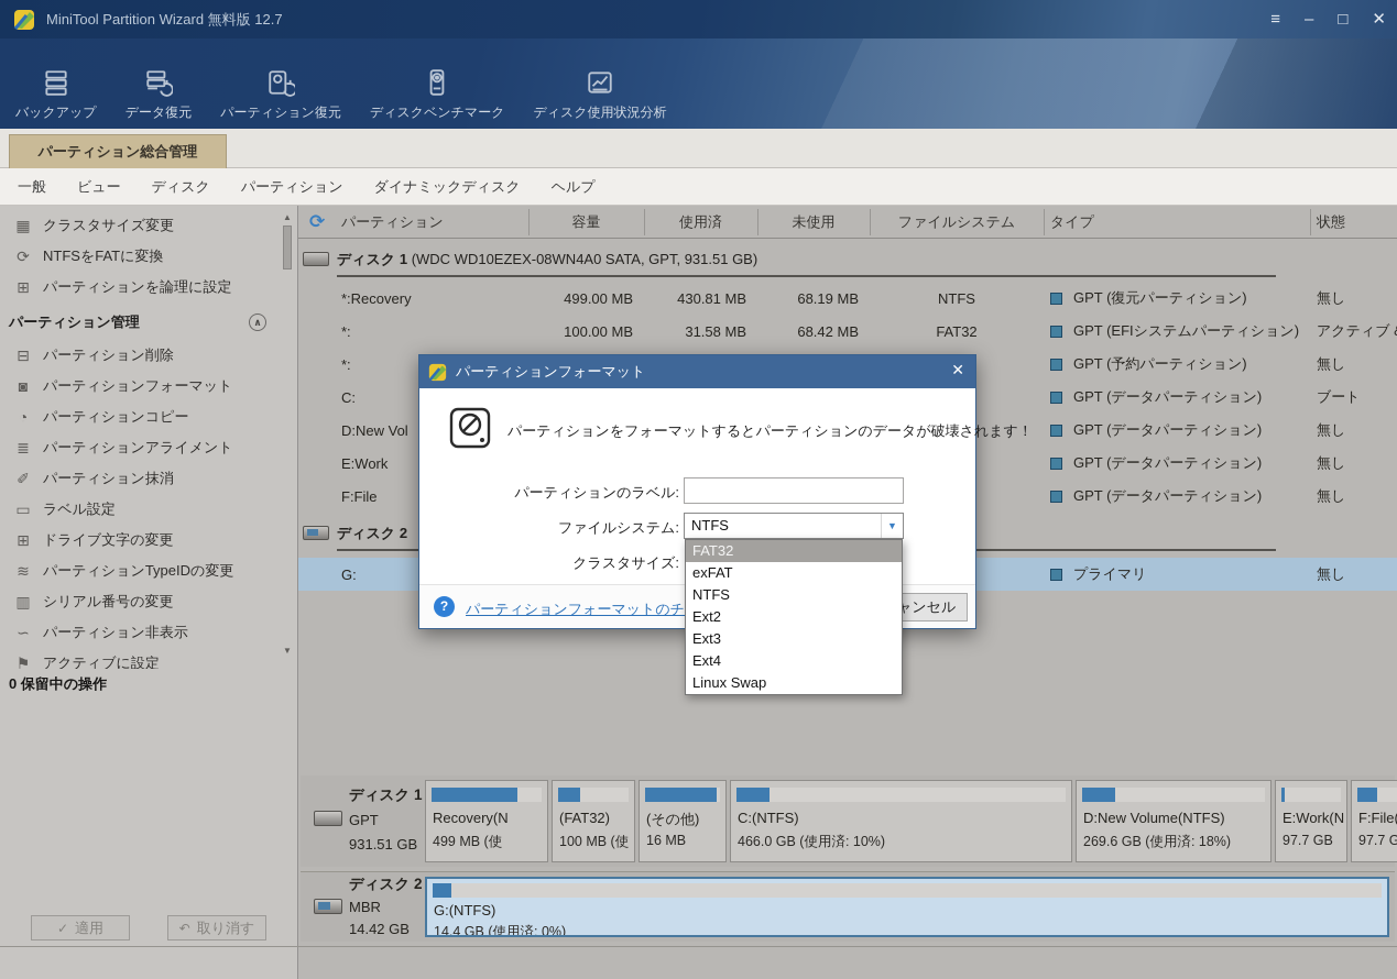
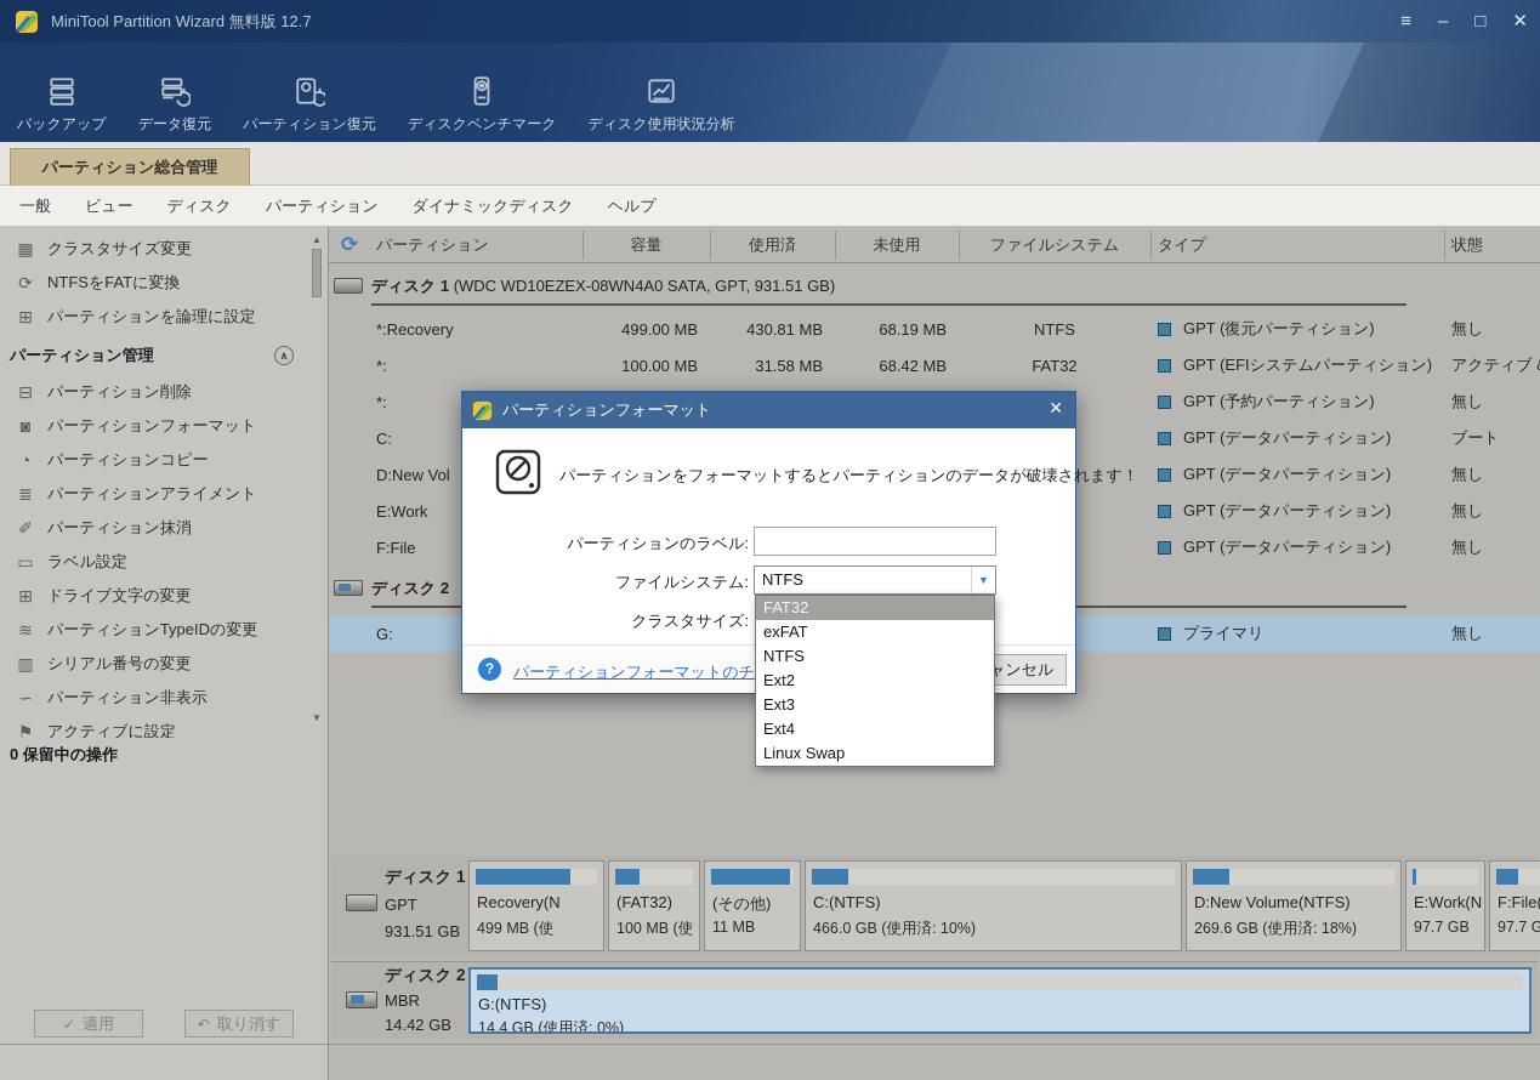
  MiniTool Partition Wizard 無料版 12.7
  ≡
  –
  □
  ✕
  バックアップ
  データ復元
  パーティション復元
  ディスクベンチマーク
  ディスク使用状況分析
  パーティション総合管理
  一般
  ビュー
  ディスク
  パーティション
  ダイナミックディスク
  ヘルプ
  ▦
  クラスタサイズ変更
  ⟳
  NTFSをFATに変換
  ⊞
  パーティションを論理に設定
  パーティション管理
  ∧
  ⊟
  パーティション削除
  ◙
  パーティションフォーマット
  ◔
  パーティションコピー
  ≣
  パーティションアライメント
  ✐
  パーティション抹消
  ▭
  ラベル設定
  ⊞
  ドライブ文字の変更
  ≋
  パーティションTypeIDの変更
  ▥
  シリアル番号の変更
  ∽
  パーティション非表示
  ⚑
  アクティブに設定
  ▲
  ▼
  0 保留中の操作
  ✓
  適用
  ↶
  取り消す
  ⟳
  パーティション
  容量
  使用済
  未使用
  ファイルシステム
  タイプ
  状態
  ディスク 1 (WDC WD10EZEX-08WN4A0 SATA, GPT, 931.51 GB)
  *:Recovery
  499.00 MB
  430.81 MB
  68.19 MB
  NTFS
  GPT (復元パーティション)
  無し
  *:
  100.00 MB
  31.58 MB
  68.42 MB
  FAT32
  GPT (EFIシステムパーティション)
  アクティブ
  *:
  GPT (予約パーティション)
  無し
  C:
  GPT (データパーティション)
  ブート
  D:New Vol
  GPT (データパーティション)
  無し
  E:Work
  GPT (データパーティション)
  無し
  F:File
  GPT (データパーティション)
  無し
  ディスク 2
  G:
  プライマリ
  無し
  ディスク 1
  GPT
  931.51 GB
  Recovery(N
  499 MB (使
  (FAT32)
  100 MB (使
  (その他)
- 16 MB
+ 11 MB
  C:(NTFS)
  466.0 GB (使用済: 10%)
  D:New Volume(NTFS)
  269.6 GB (使用済: 18%)
  E:Work(N
  97.7 GB
  97.7 G
  ディスク 2
  MBR
  14.42 GB
  G:(NTFS)
  14.4 GB (使用済: 0%)
  パーティションフォーマット
  ✕
  パーティションをフォーマットするとパーティションのデータが破壊されます！
  パーティションのラベル:
  ファイルシステム:
  NTFS
  ▼
  クラスタサイズ:
  ?
  パーティションフォーマットのチ
  ャンセル
  FAT32
  exFAT
  NTFS
  Ext2
  Ext3
  Ext4
  Linux Swap
